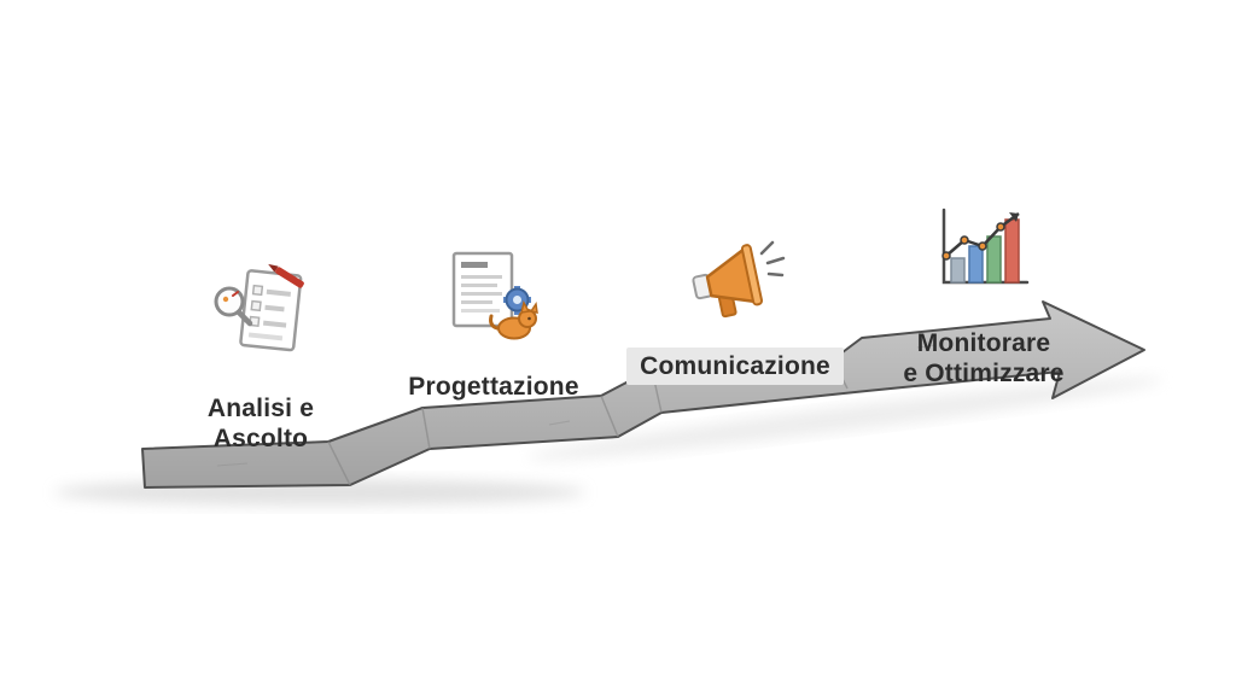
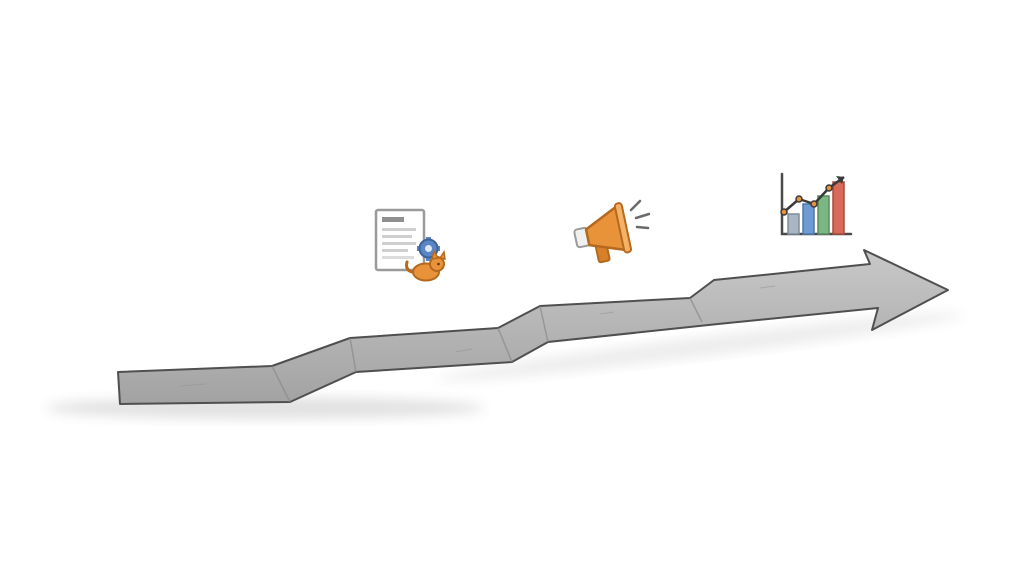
- Analisi e
- Ascolto
- Progettazione
- Comunicazione
- Monitorare
- e Ottimizzare
